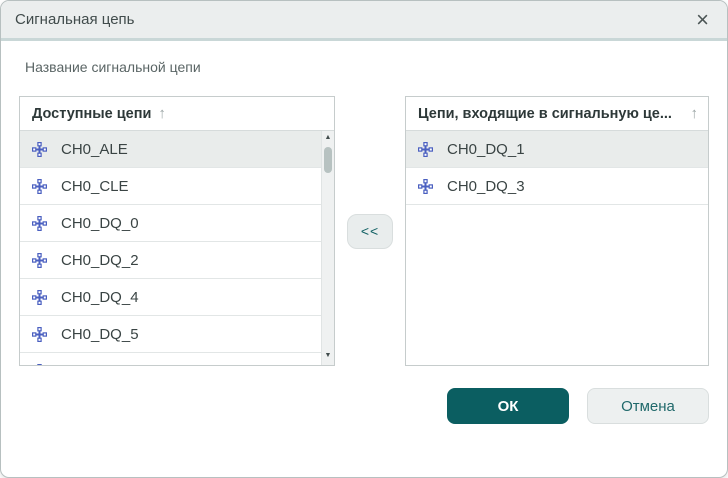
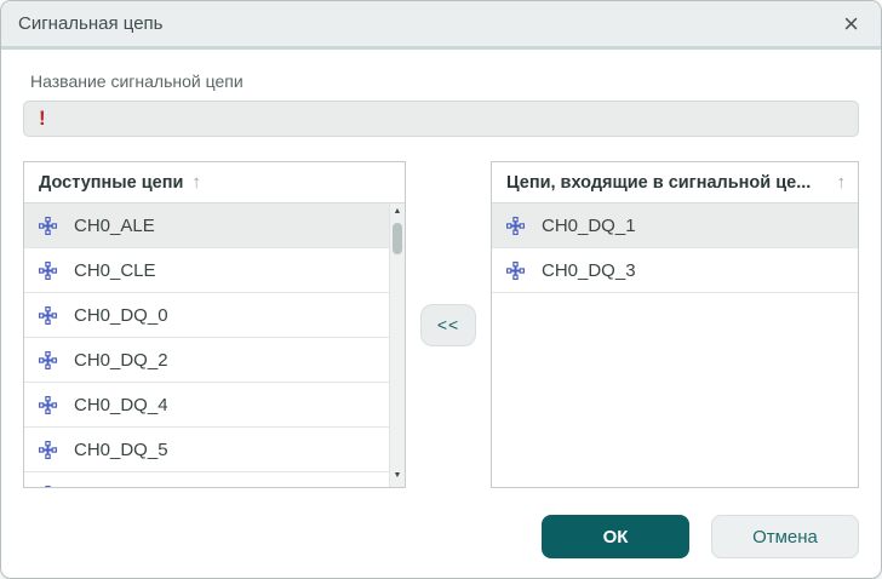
  Сигнальная цепь
  ×
  Название сигнальной цепи
+ !
  Доступные цепи
  ↑
  CH0_ALE
  CH0_CLE
  CH0_DQ_0
  CH0_DQ_2
  CH0_DQ_4
  CH0_DQ_5
  <<
- Цепи, входящие в сигнальную це...
+ Цепи, входящие в сигнальной це...
  ↑
  CH0_DQ_1
  CH0_DQ_3
  ОК
  Отмена
